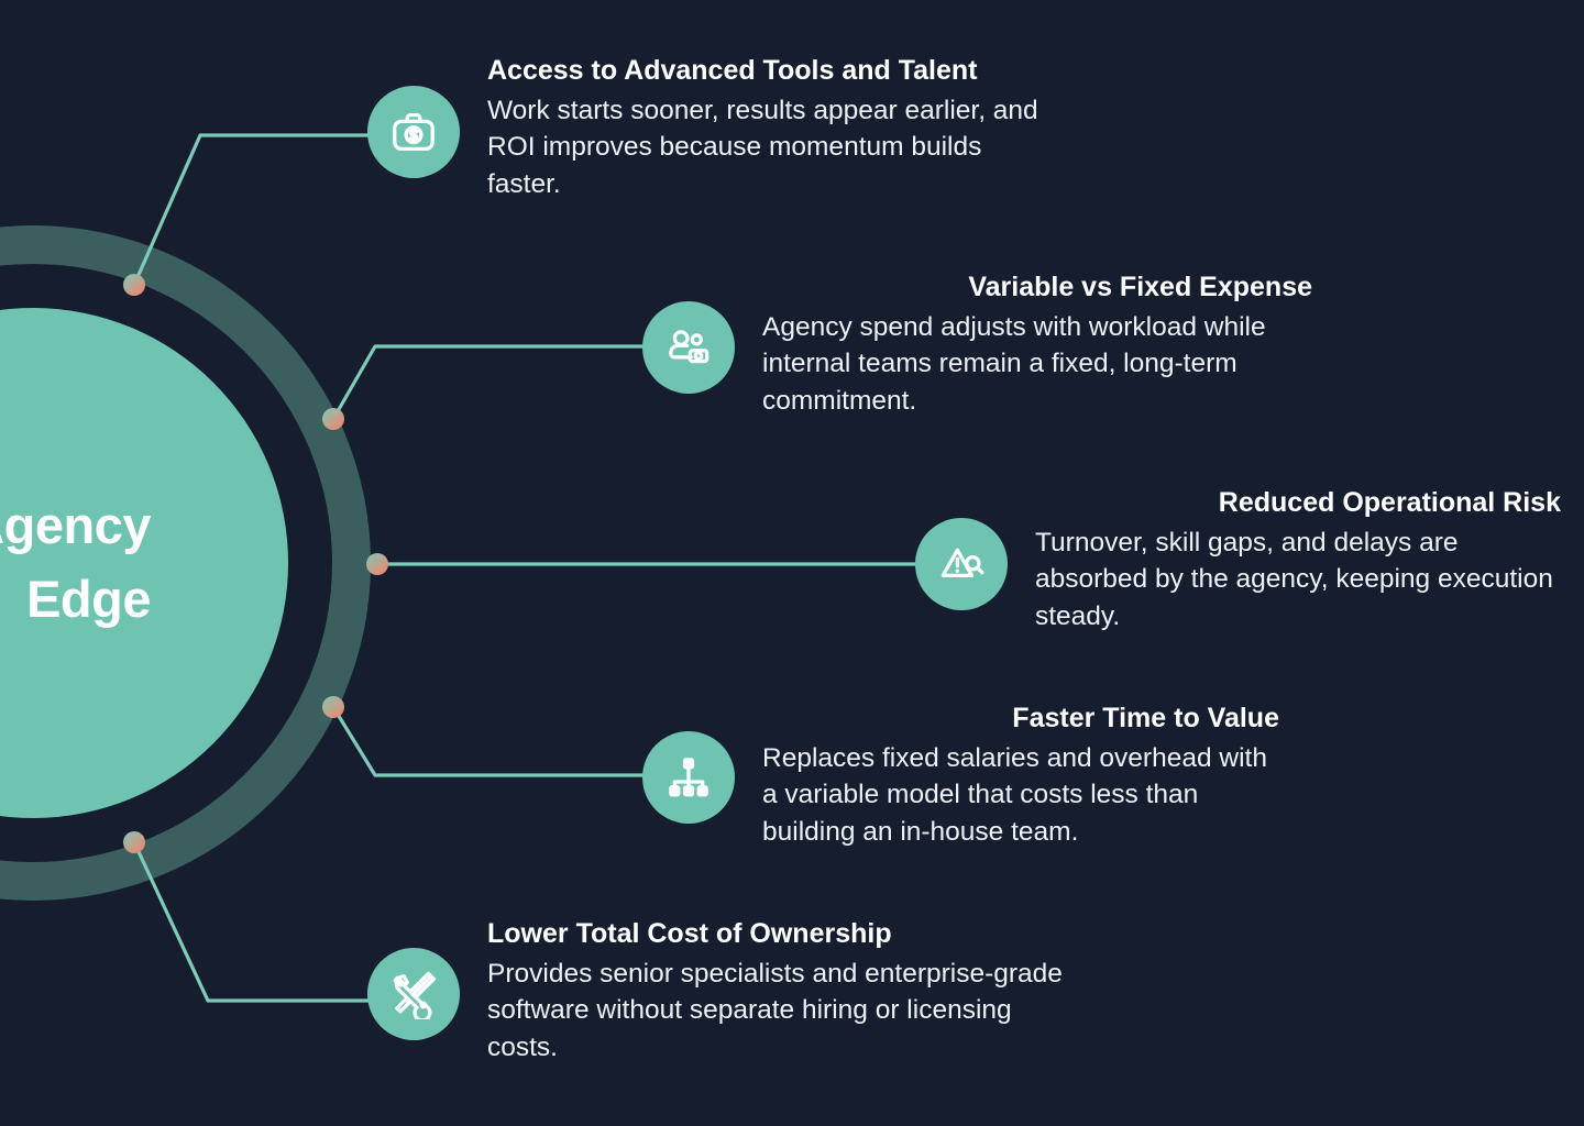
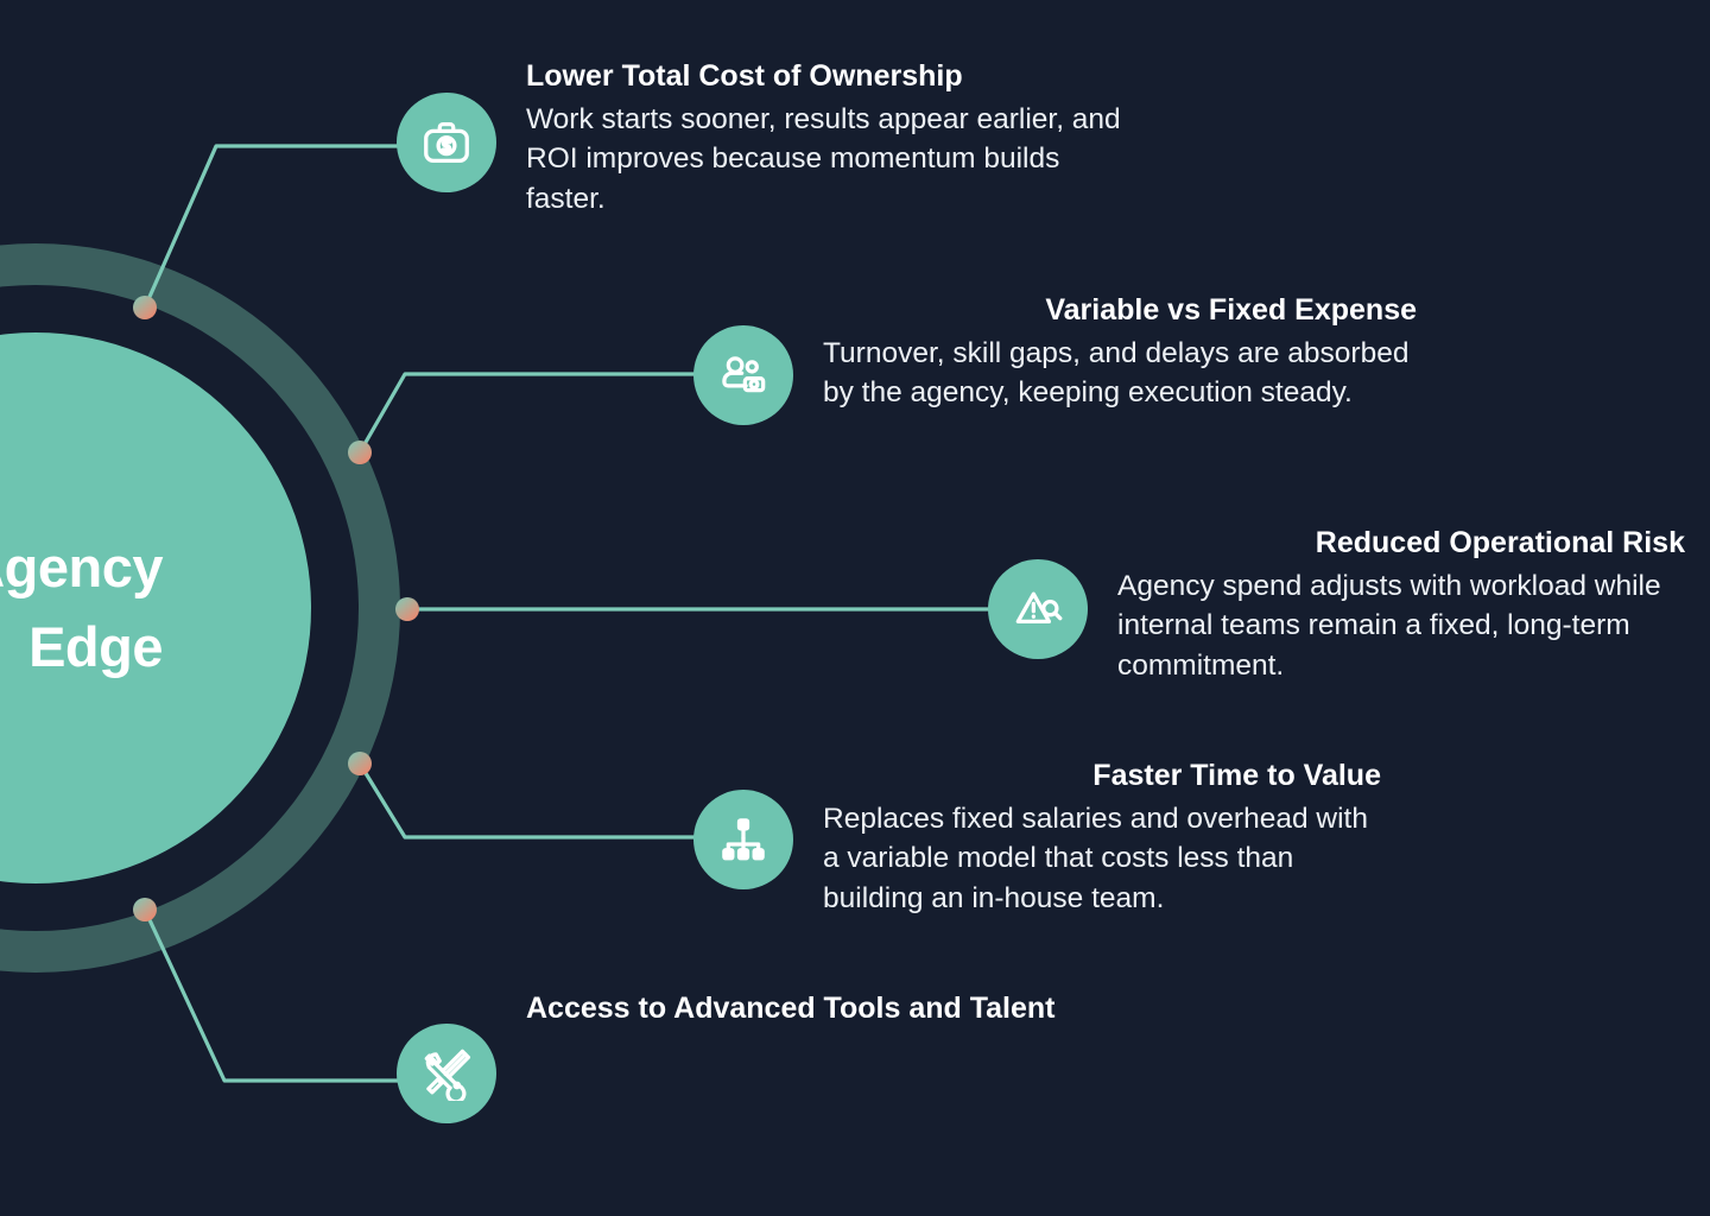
  gency
  Edge
- Access to Advanced Tools and Talent
+ Lower Total Cost of Ownership
  Work starts sooner, results appear earlier, and ROI improves because momentum builds faster.
  Variable vs Fixed Expense
- Agency spend adjusts with workload while internal teams remain a fixed, long-term commitment.
+ Turnover, skill gaps, and delays are absorbed by the agency, keeping execution steady.
  Reduced Operational Risk
- Turnover, skill gaps, and delays are absorbed by the agency, keeping execution steady.
+ Agency spend adjusts with workload while internal teams remain a fixed, long-term commitment.
  Faster Time to Value
  Replaces fixed salaries and overhead with a variable model that costs less than building an in-house team.
- Lower Total Cost of Ownership
+ Access to Advanced Tools and Talent
- Provides senior specialists and enterprise-grade software without separate hiring or licensing costs.
